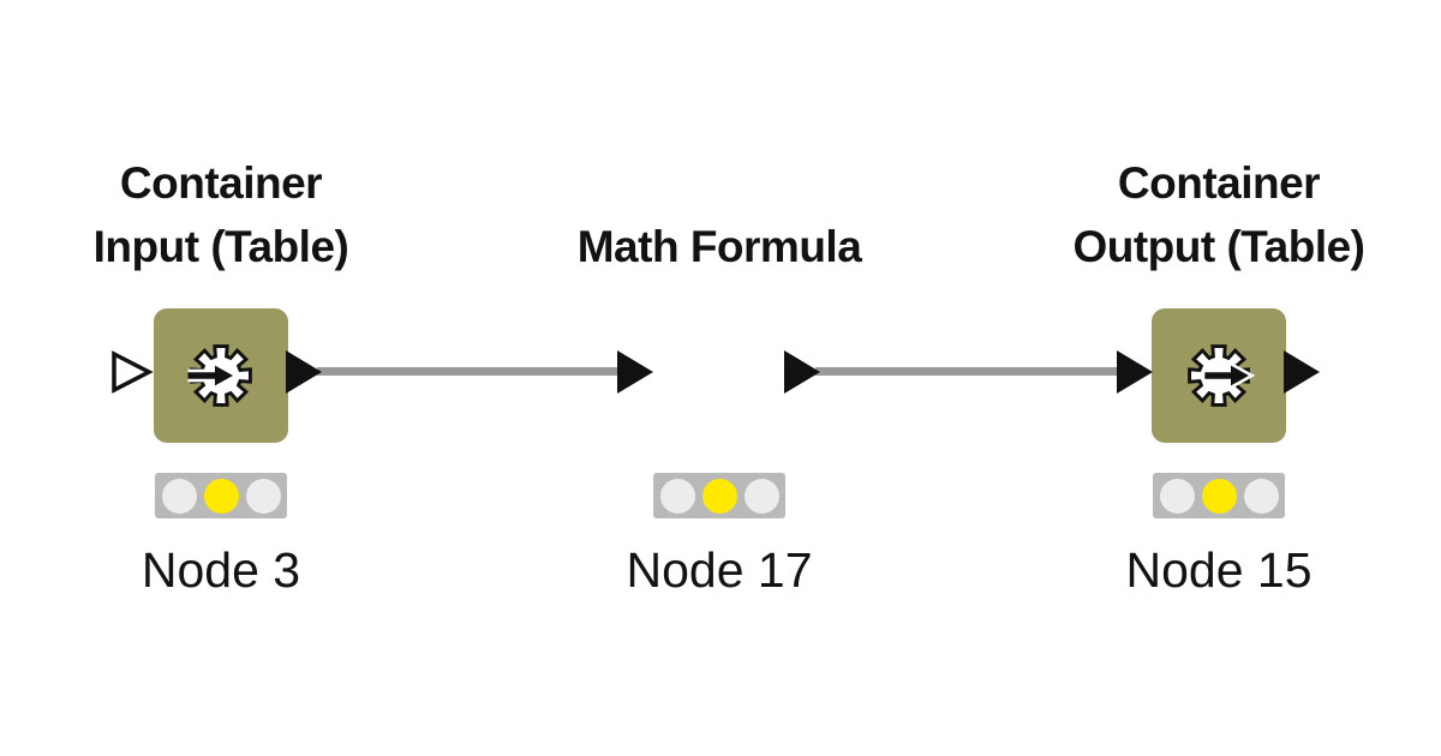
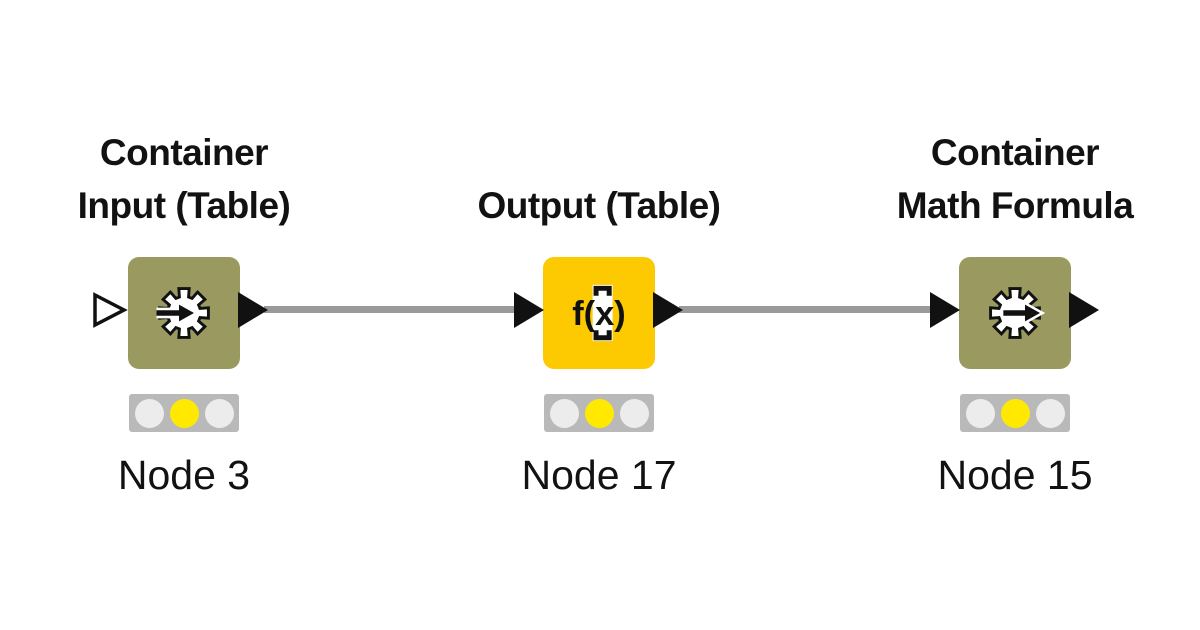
  Container
  Input (Table)
  Node 3
- Math Formula
+ Output (Table)
+ f(x)
  Node 17
  Container
- Output (Table)
+ Math Formula
  Node 15
